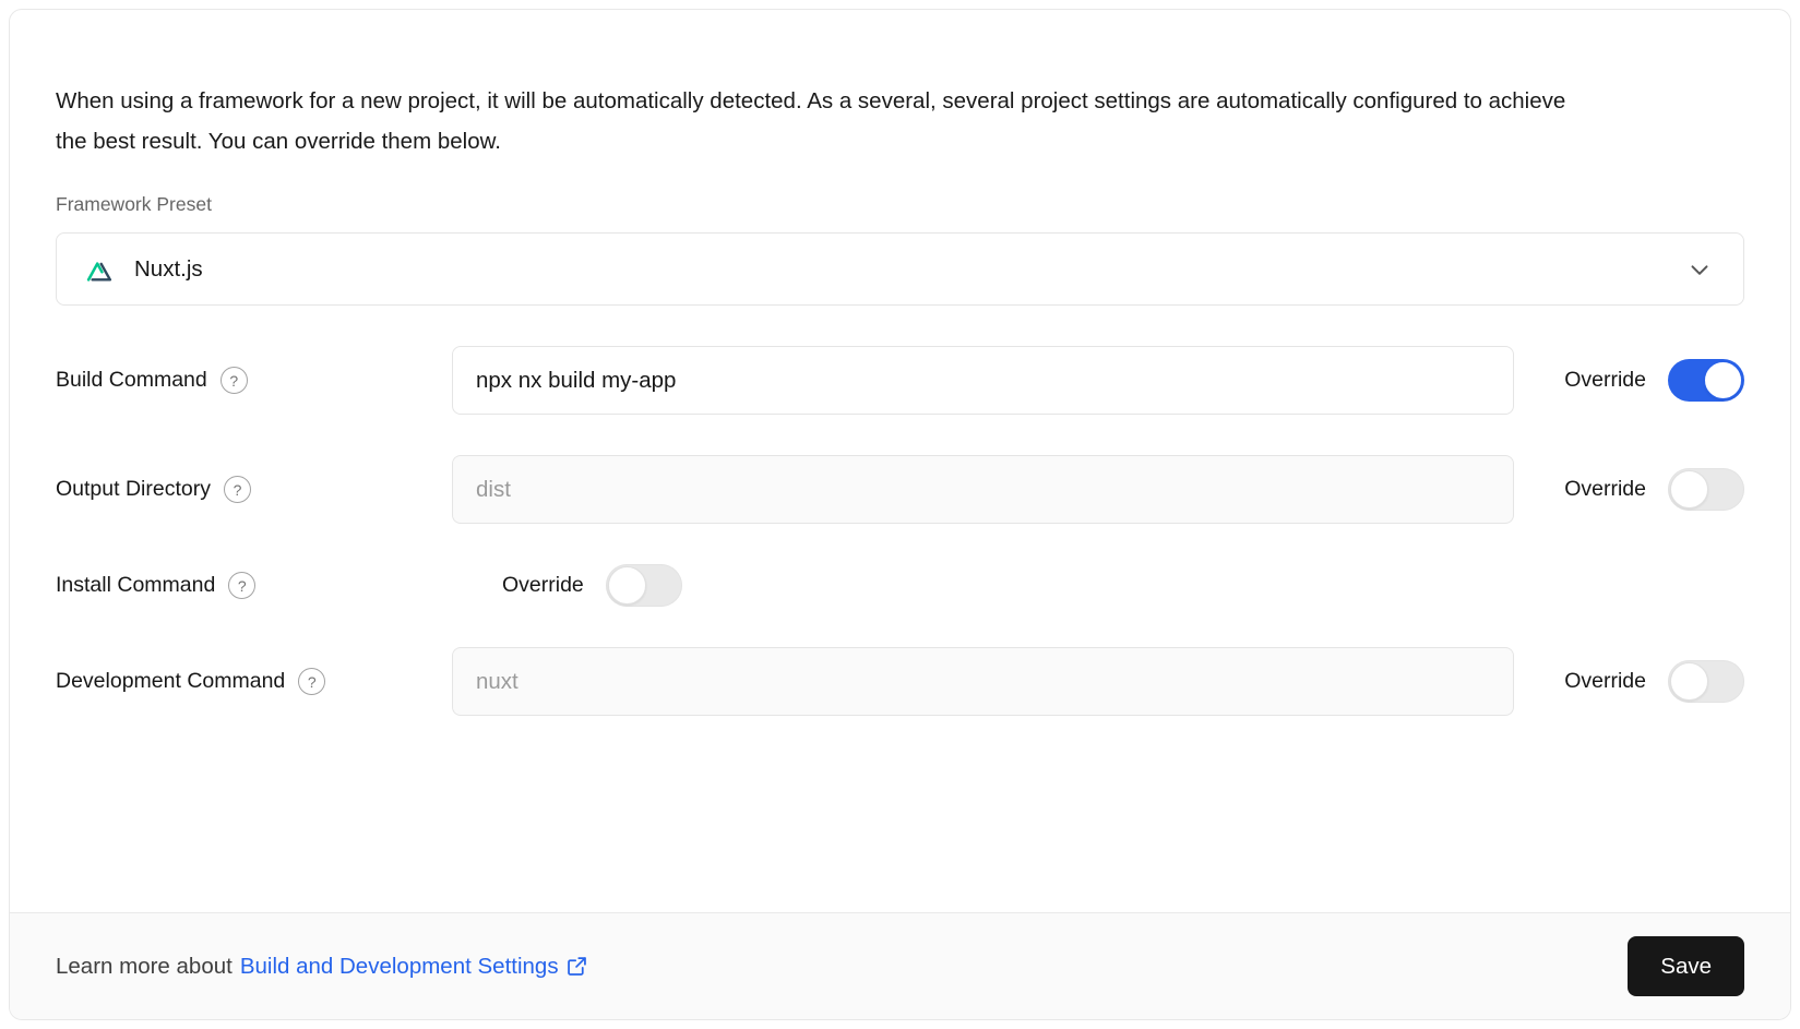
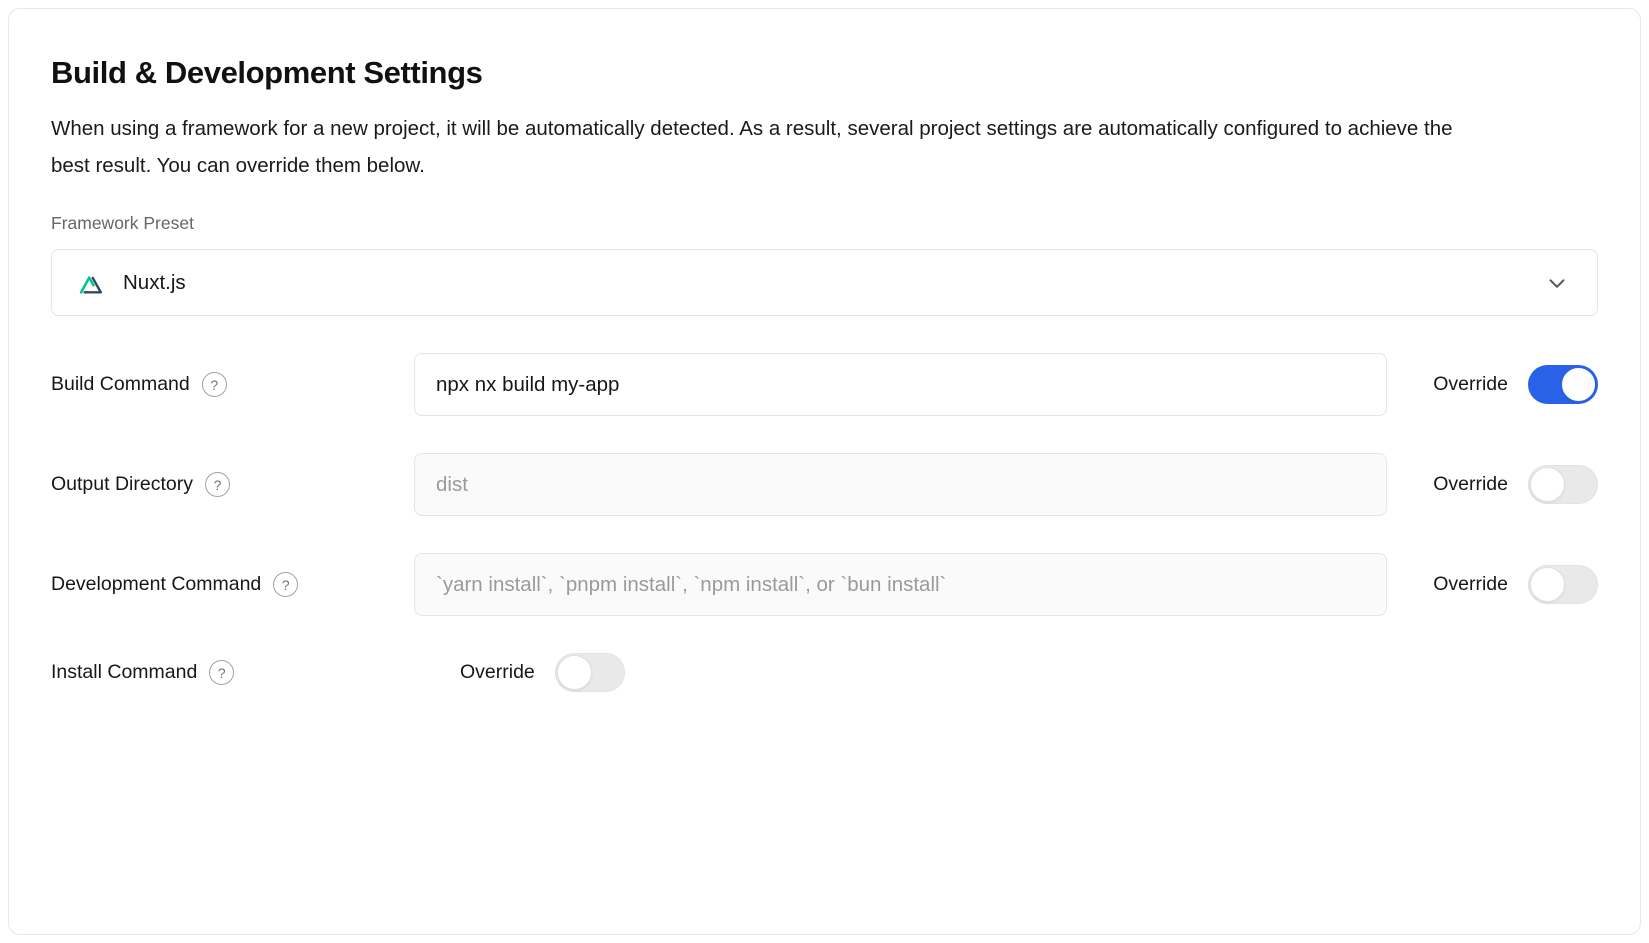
+ Build & Development Settings
- When using a framework for a new project, it will be automatically detected. As a several, several project settings are automatically configured to achieve the best result. You can override them below.
+ When using a framework for a new project, it will be automatically detected. As a result, several project settings are automatically configured to achieve the best result. You can override them below.
  Framework Preset
  Nuxt.js
  Build Command
  ?
  npx nx build my-app
  Override
  Output Directory
  ?
  dist
  Override
- Install Command
+ Development Command
  ?
+ `yarn install`, `pnpm install`, `npm install`, or `bun install`
  Override
- Development Command
+ Install Command
  ?
- nuxt
  Override
- Learn more about
- Build and Development Settings
- Save
